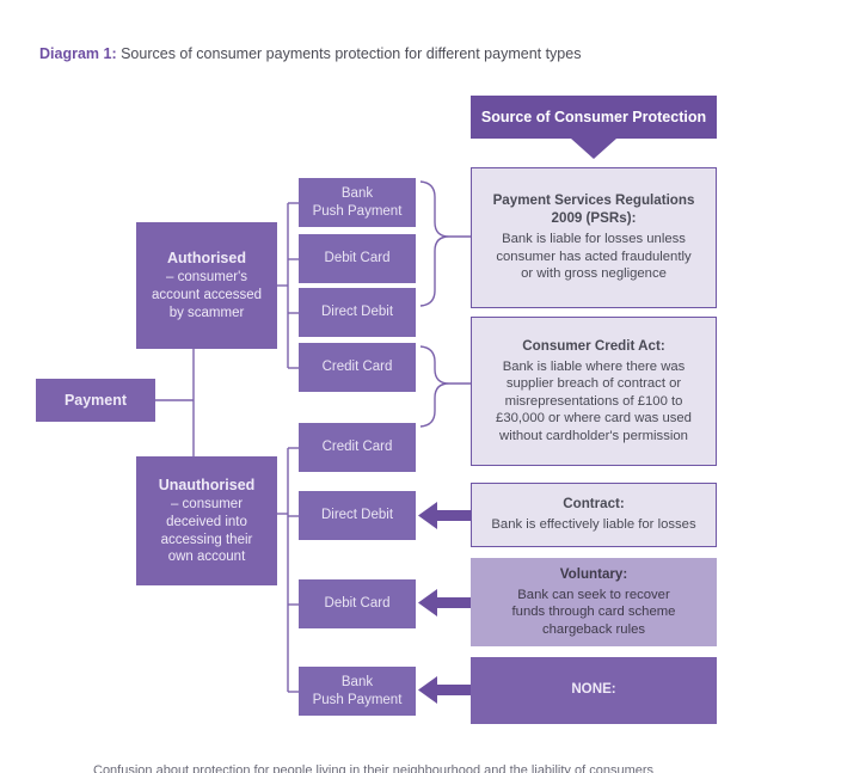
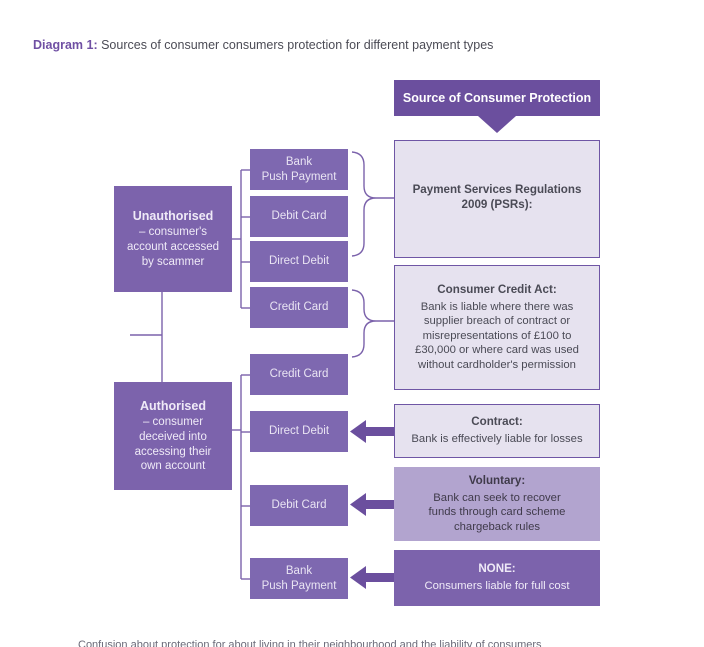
- Diagram 1: Sources of consumer payments protection for different payment types
+ Diagram 1: Sources of consumer consumers protection for different payment types
- Payment
- Authorised
+ Unauthorised
  – consumer's
  account accessed
  by scammer
- Unauthorised
+ Authorised
  – consumer
  deceived into
  accessing their
  own account
  Bank
  Push Payment
  Debit Card
  Direct Debit
  Credit Card
  Credit Card
  Direct Debit
  Debit Card
  Bank
  Push Payment
  Source of Consumer Protection
  Payment Services Regulations
  2009 (PSRs):
- Bank is liable for losses unless
- consumer has acted fraudulently
- or with gross negligence
  Consumer Credit Act:
  Bank is liable where there was
  supplier breach of contract or
  misrepresentations of £100 to
  £30,000 or where card was used
  without cardholder's permission
  Contract:
  Bank is effectively liable for losses
  Voluntary:
  Bank can seek to recover
  funds through card scheme
  chargeback rules
  NONE:
+ Consumers liable for full cost
- Confusion about protection for people living in their neighbourhood and the liability of consumers
+ Confusion about protection for about living in their neighbourhood and the liability of consumers
